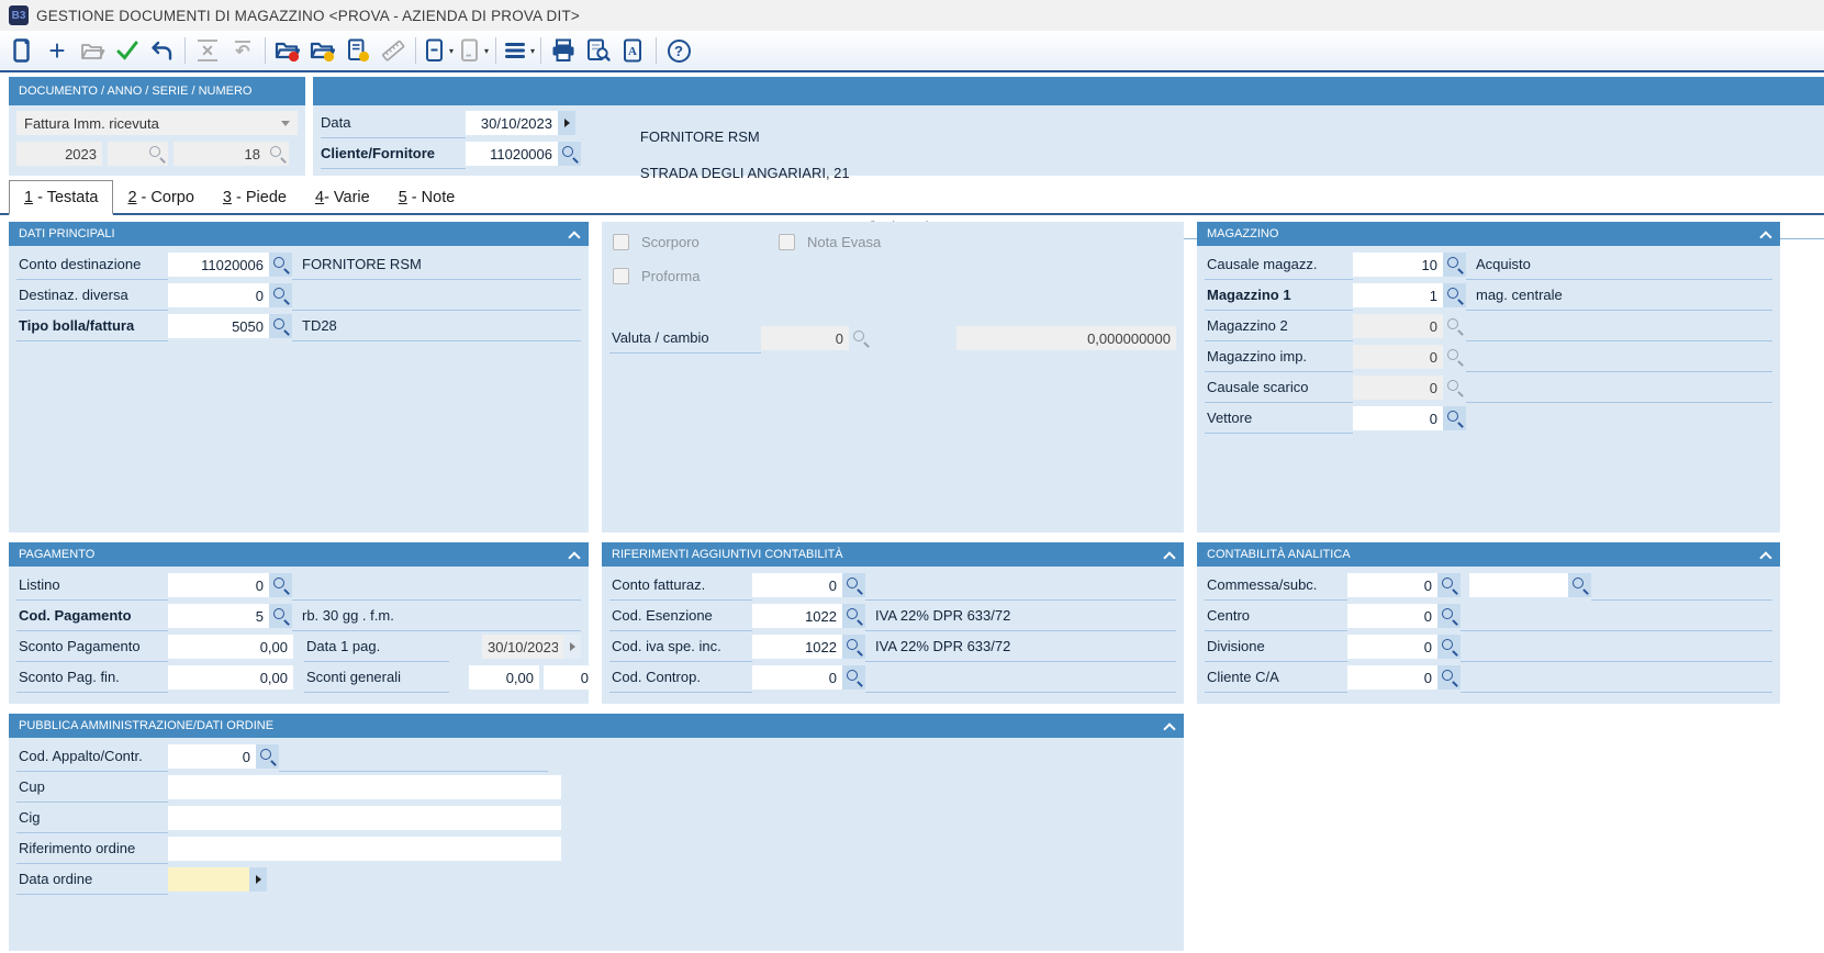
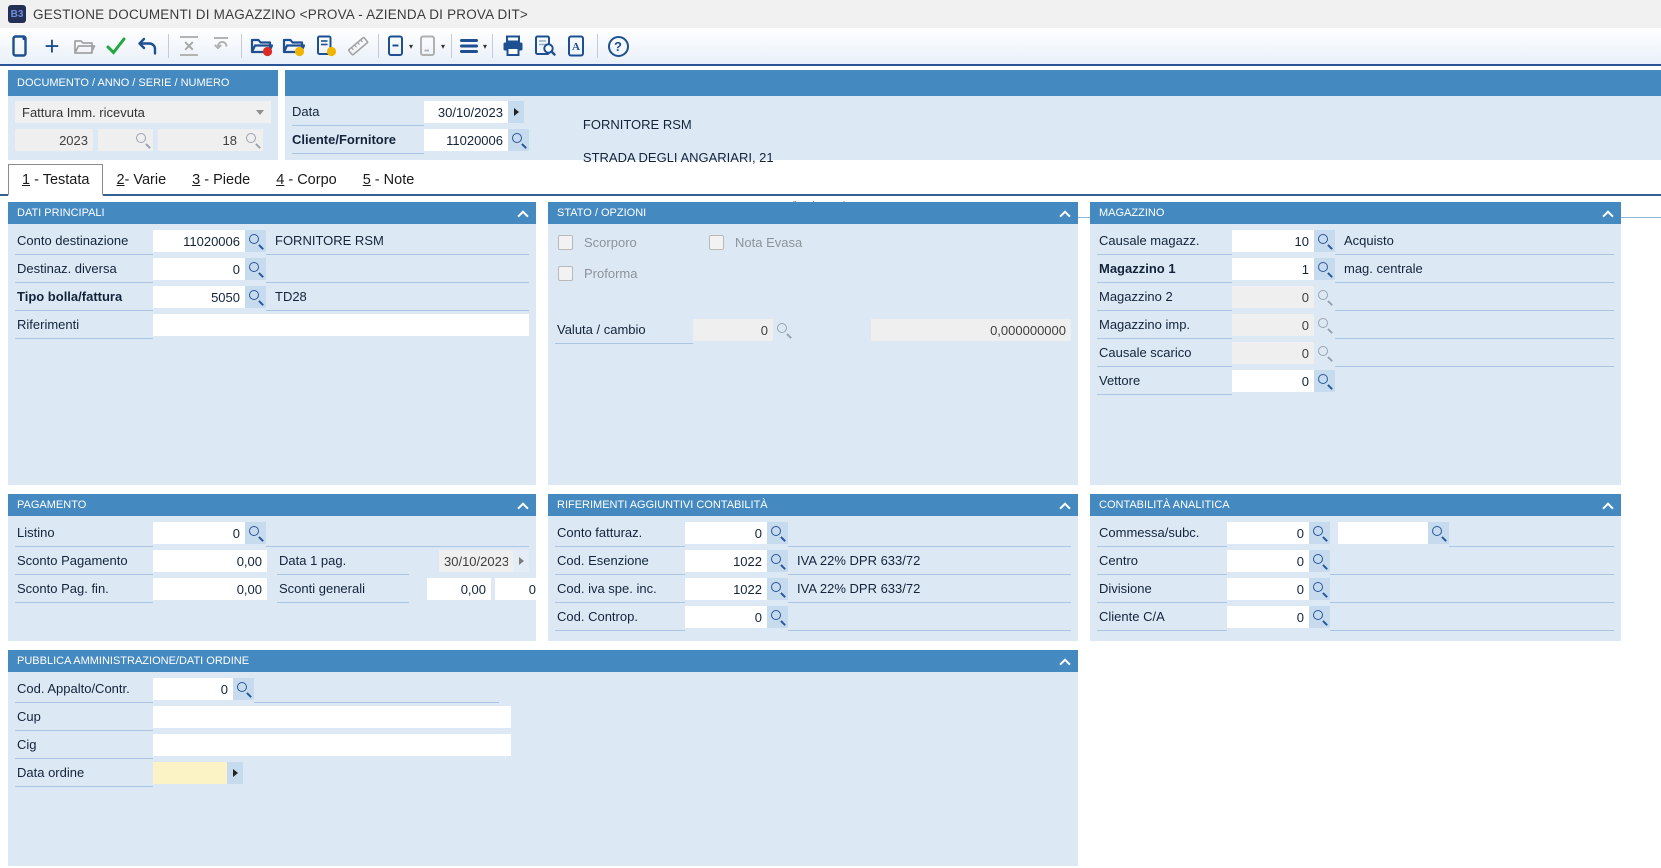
  B3
  GESTIONE DOCUMENTI DI MAGAZZINO <PROVA - AZIENDA DI PROVA DIT>
  +
  ✕
  ↶
  ▾
  ▾
  ▾
  A
  ?
  DOCUMENTO / ANNO / SERIE / NUMERO
  Fattura Imm. ricevuta
  2023
  18
  Data
  30/10/2023
  Cliente/Fornitore
  11020006
  FORNITORE RSM
  STRADA DEGLI ANGARIARI, 21
  1 - Testata
- 2 - Corpo
+ 2- Varie
  3 - Piede
- 4- Varie
+ 4 - Corpo
  5 - Note
  DATI PRINCIPALI
  Conto destinazione
  11020006
  FORNITORE RSM
  Destinaz. diversa
  0
  Tipo bolla/fattura
  5050
  TD28
+ Riferimenti
+ STATO / OPZIONI
  Scorporo
  Nota Evasa
  Proforma
  Valuta / cambio
  0
  0,000000000
  MAGAZZINO
  Causale magazz.
  10
  Acquisto
  Magazzino 1
  1
  mag. centrale
  Magazzino 2
  0
  Magazzino imp.
  0
  Causale scarico
  0
  Vettore
  0
  PAGAMENTO
  Listino
  0
- Cod. Pagamento
- 5
- rb. 30 gg . f.m.
  Sconto Pagamento
  0,00
  Data 1 pag.
  30/10/2023
  Sconto Pag. fin.
  0,00
  Sconti generali
  0,00
  RIFERIMENTI AGGIUNTIVI CONTABILITÀ
  Conto fatturaz.
  0
  Cod. Esenzione
  1022
  IVA 22% DPR 633/72
  Cod. iva spe. inc.
  1022
  IVA 22% DPR 633/72
  Cod. Controp.
  0
  CONTABILITÀ ANALITICA
  Commessa/subc.
  0
  Centro
  0
  Divisione
  0
  Cliente C/A
  0
  PUBBLICA AMMINISTRAZIONE/DATI ORDINE
  Cod. Appalto/Contr.
  0
  Cup
  Cig
- Riferimento ordine
  Data ordine
